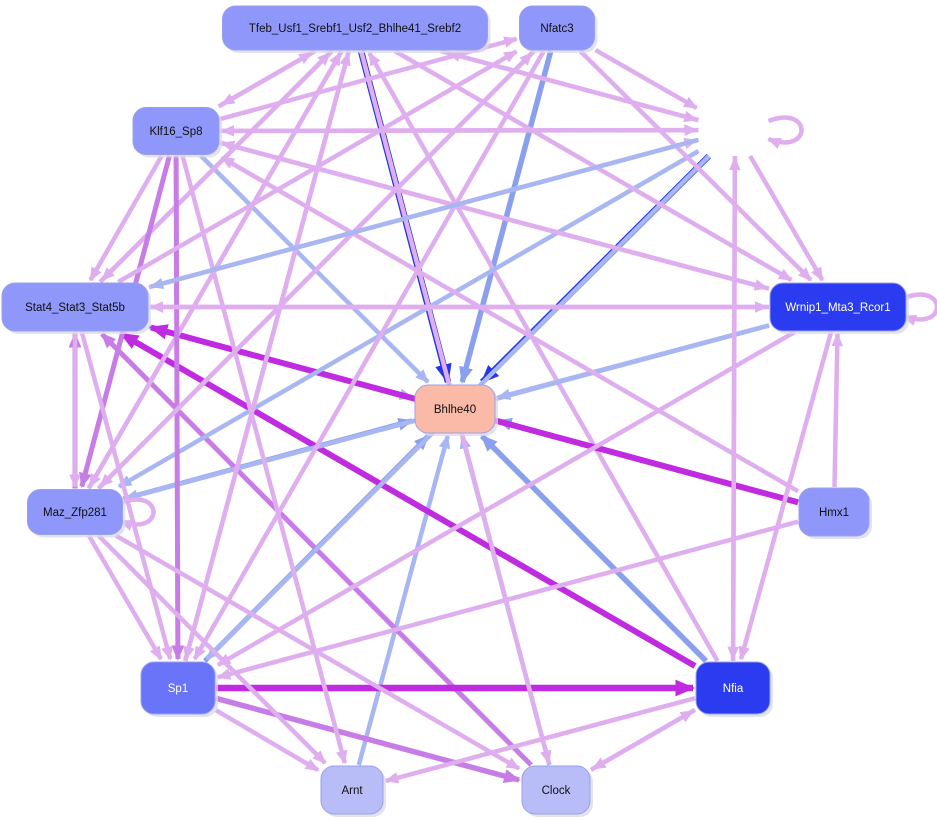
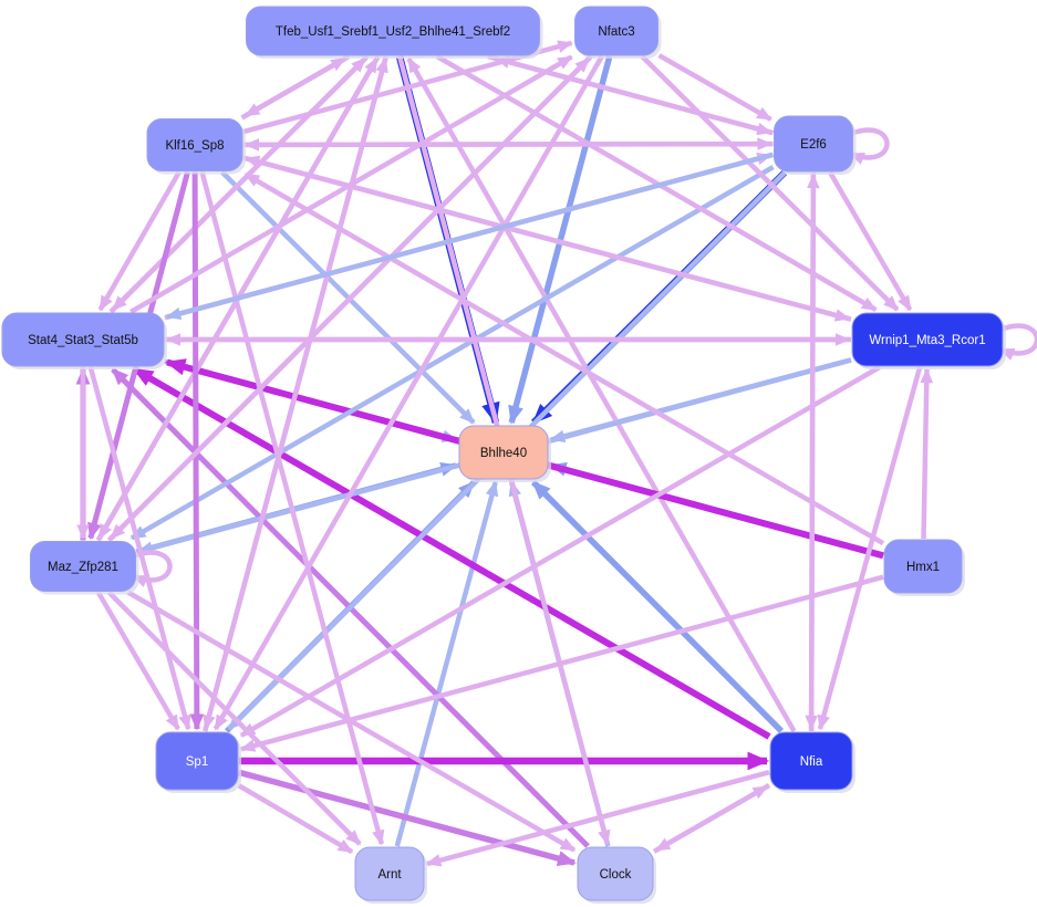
  Tfeb_Usf1_Srebf1_Usf2_Bhlhe41_Srebf2
  Nfatc3
  Klf16_Sp8
+ E2f6
  Stat4_Stat3_Stat5b
  Wrnip1_Mta3_Rcor1
  Bhlhe40
  Maz_Zfp281
  Hmx1
  Sp1
  Nfia
  Arnt
  Clock
